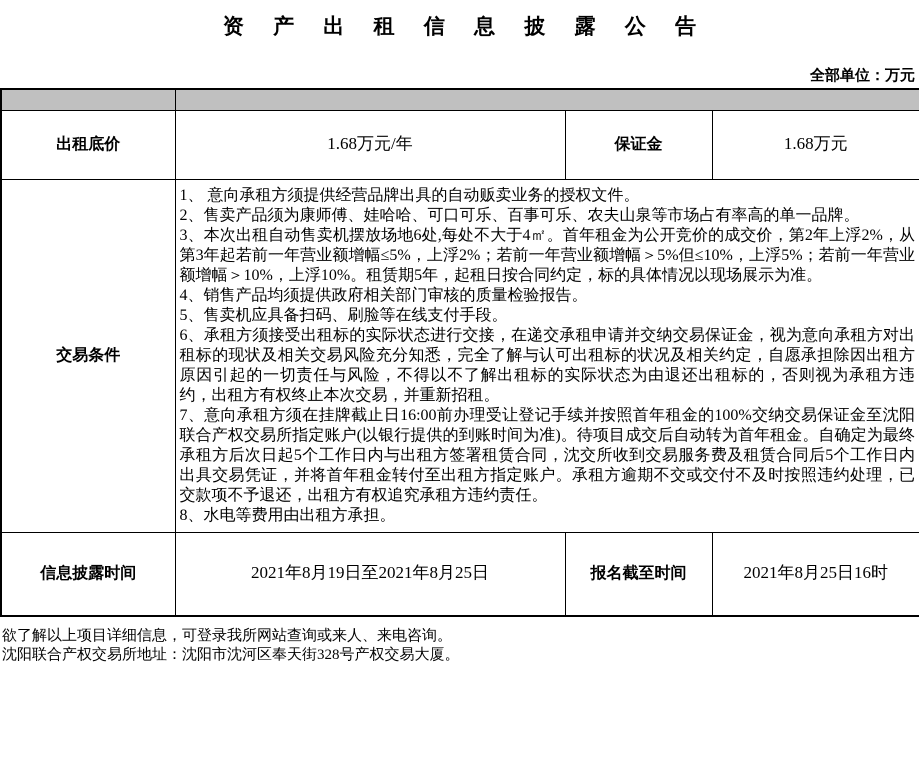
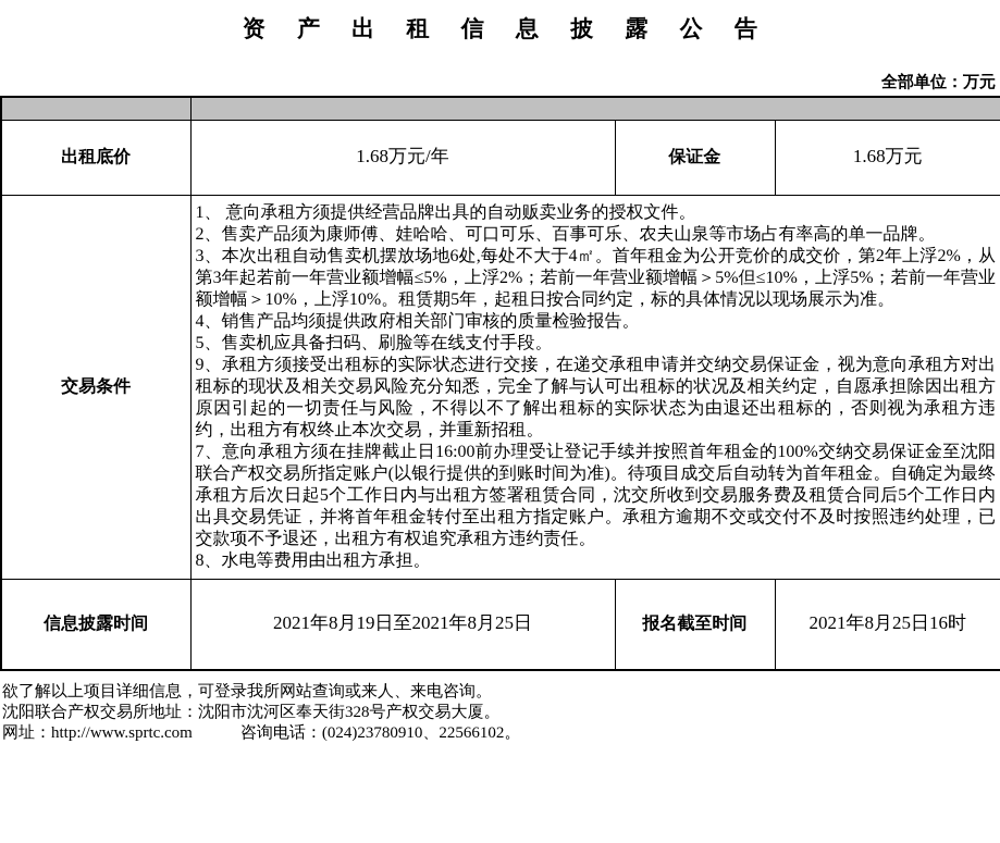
  资 产 出 租 信 息 披 露 公 告
  全部单位：万元
  出租底价	1.68万元/年	保证金	1.68万元
- 交易条件	1、 意向承租方须提供经营品牌出具的自动贩卖业务的授权文件。 2、售卖产品须为康师傅、娃哈哈、可口可乐、百事可乐、农夫山泉等市场占有率高的单一品牌。 3、本次出租自动售卖机摆放场地6处,每处不大于4㎡。首年租金为公开竞价的成交价，第2年上浮2%，从第3年起若前一年营业额增幅≤5%，上浮2%；若前一年营业额增幅＞5%但≤10%，上浮5%；若前一年营业额增幅＞10%，上浮10%。租赁期5年，起租日按合同约定，标的具体情况以现场展示为准。 4、销售产品均须提供政府相关部门审核的质量检验报告。 5、售卖机应具备扫码、刷脸等在线支付手段。 6、承租方须接受出租标的实际状态进行交接，在递交承租申请并交纳交易保证金，视为意向承租方对出租标的现状及相关交易风险充分知悉，完全了解与认可出租标的状况及相关约定，自愿承担除因出租方原因引起的一切责任与风险，不得以不了解出租标的实际状态为由退还出租标的，否则视为承租方违约，出租方有权终止本次交易，并重新招租。 7、意向承租方须在挂牌截止日16:00前办理受让登记手续并按照首年租金的100%交纳交易保证金至沈阳联合产权交易所指定账户(以银行提供的到账时间为准)。待项目成交后自动转为首年租金。自确定为最终承租方后次日起5个工作日内与出租方签署租赁合同，沈交所收到交易服务费及租赁合同后5个工作日内出具交易凭证，并将首年租金转付至出租方指定账户。承租方逾期不交或交付不及时按照违约处理，已交款项不予退还，出租方有权追究承租方违约责任。 8、水电等费用由出租方承担。
+ 交易条件	1、 意向承租方须提供经营品牌出具的自动贩卖业务的授权文件。 2、售卖产品须为康师傅、娃哈哈、可口可乐、百事可乐、农夫山泉等市场占有率高的单一品牌。 3、本次出租自动售卖机摆放场地6处,每处不大于4㎡。首年租金为公开竞价的成交价，第2年上浮2%，从第3年起若前一年营业额增幅≤5%，上浮2%；若前一年营业额增幅＞5%但≤10%，上浮5%；若前一年营业额增幅＞10%，上浮10%。租赁期5年，起租日按合同约定，标的具体情况以现场展示为准。 4、销售产品均须提供政府相关部门审核的质量检验报告。 5、售卖机应具备扫码、刷脸等在线支付手段。 9、承租方须接受出租标的实际状态进行交接，在递交承租申请并交纳交易保证金，视为意向承租方对出租标的现状及相关交易风险充分知悉，完全了解与认可出租标的状况及相关约定，自愿承担除因出租方原因引起的一切责任与风险，不得以不了解出租标的实际状态为由退还出租标的，否则视为承租方违约，出租方有权终止本次交易，并重新招租。 7、意向承租方须在挂牌截止日16:00前办理受让登记手续并按照首年租金的100%交纳交易保证金至沈阳联合产权交易所指定账户(以银行提供的到账时间为准)。待项目成交后自动转为首年租金。自确定为最终承租方后次日起5个工作日内与出租方签署租赁合同，沈交所收到交易服务费及租赁合同后5个工作日内出具交易凭证，并将首年租金转付至出租方指定账户。承租方逾期不交或交付不及时按照违约处理，已交款项不予退还，出租方有权追究承租方违约责任。 8、水电等费用由出租方承担。
  信息披露时间	2021年8月19日至2021年8月25日	报名截至时间	2021年8月25日16时
  欲了解以上项目详细信息，可登录我所网站查询或来人、来电咨询。
  沈阳联合产权交易所地址：沈阳市沈河区奉天街328号产权交易大厦。
+ 网址：http://www.sprtc.com 咨询电话：(024)23780910、22566102。
